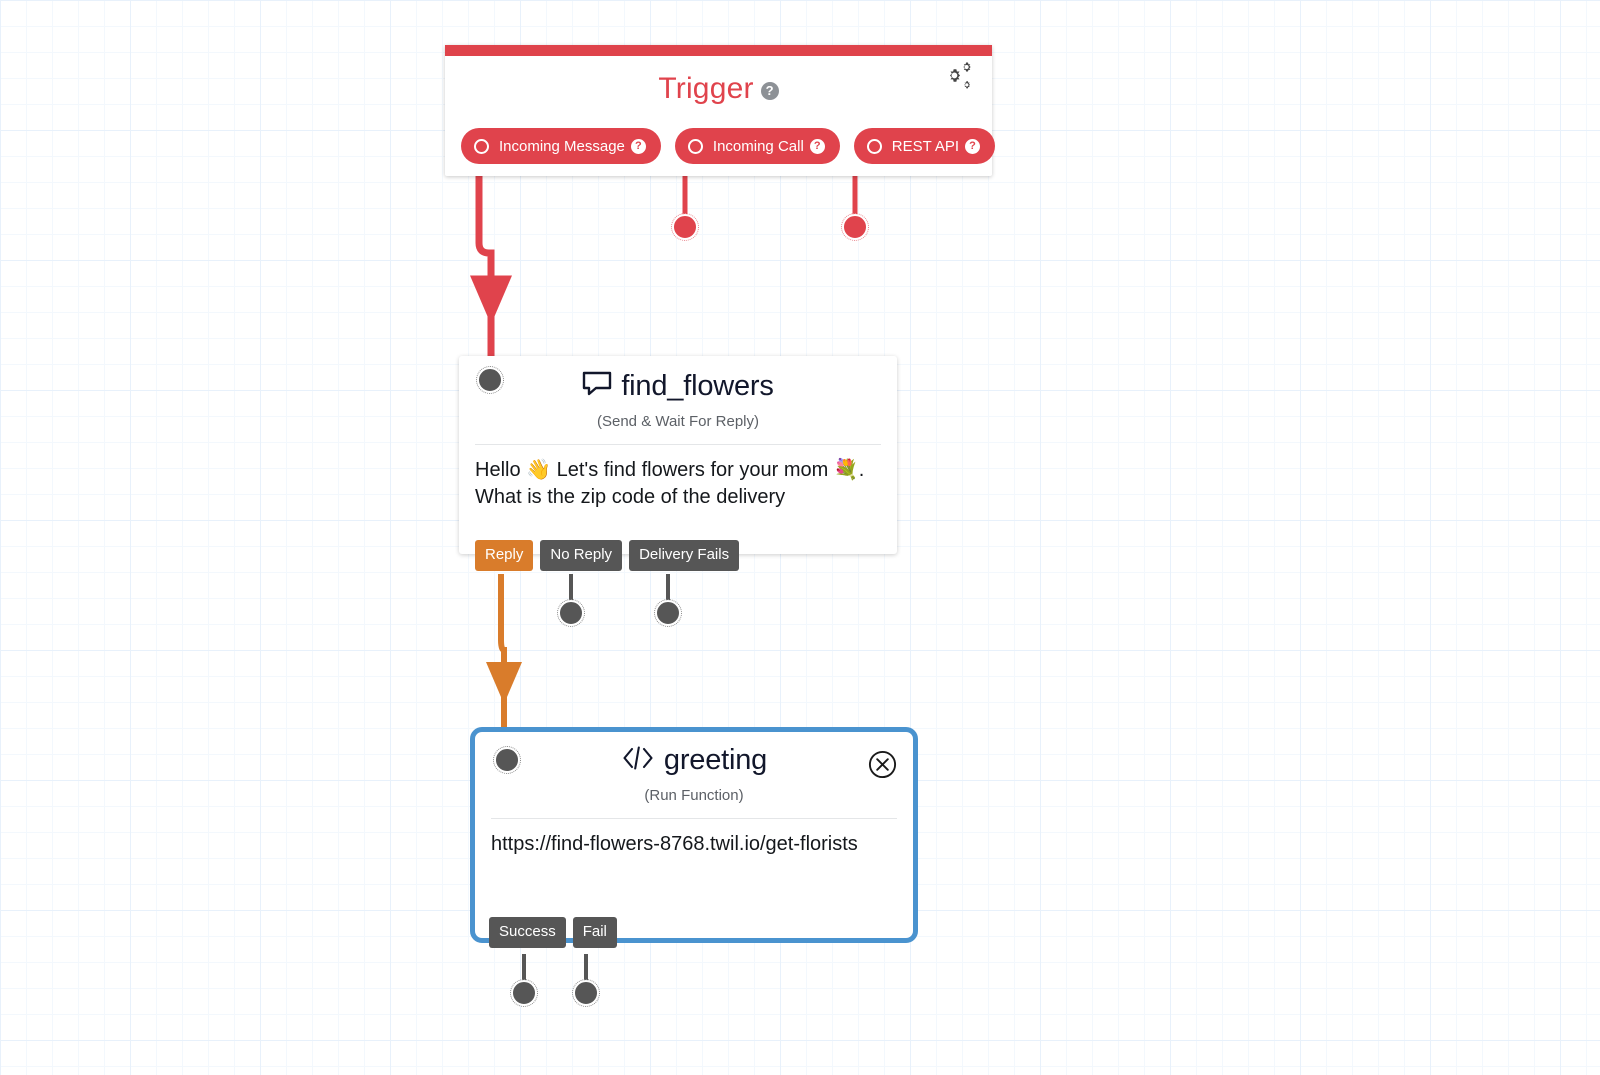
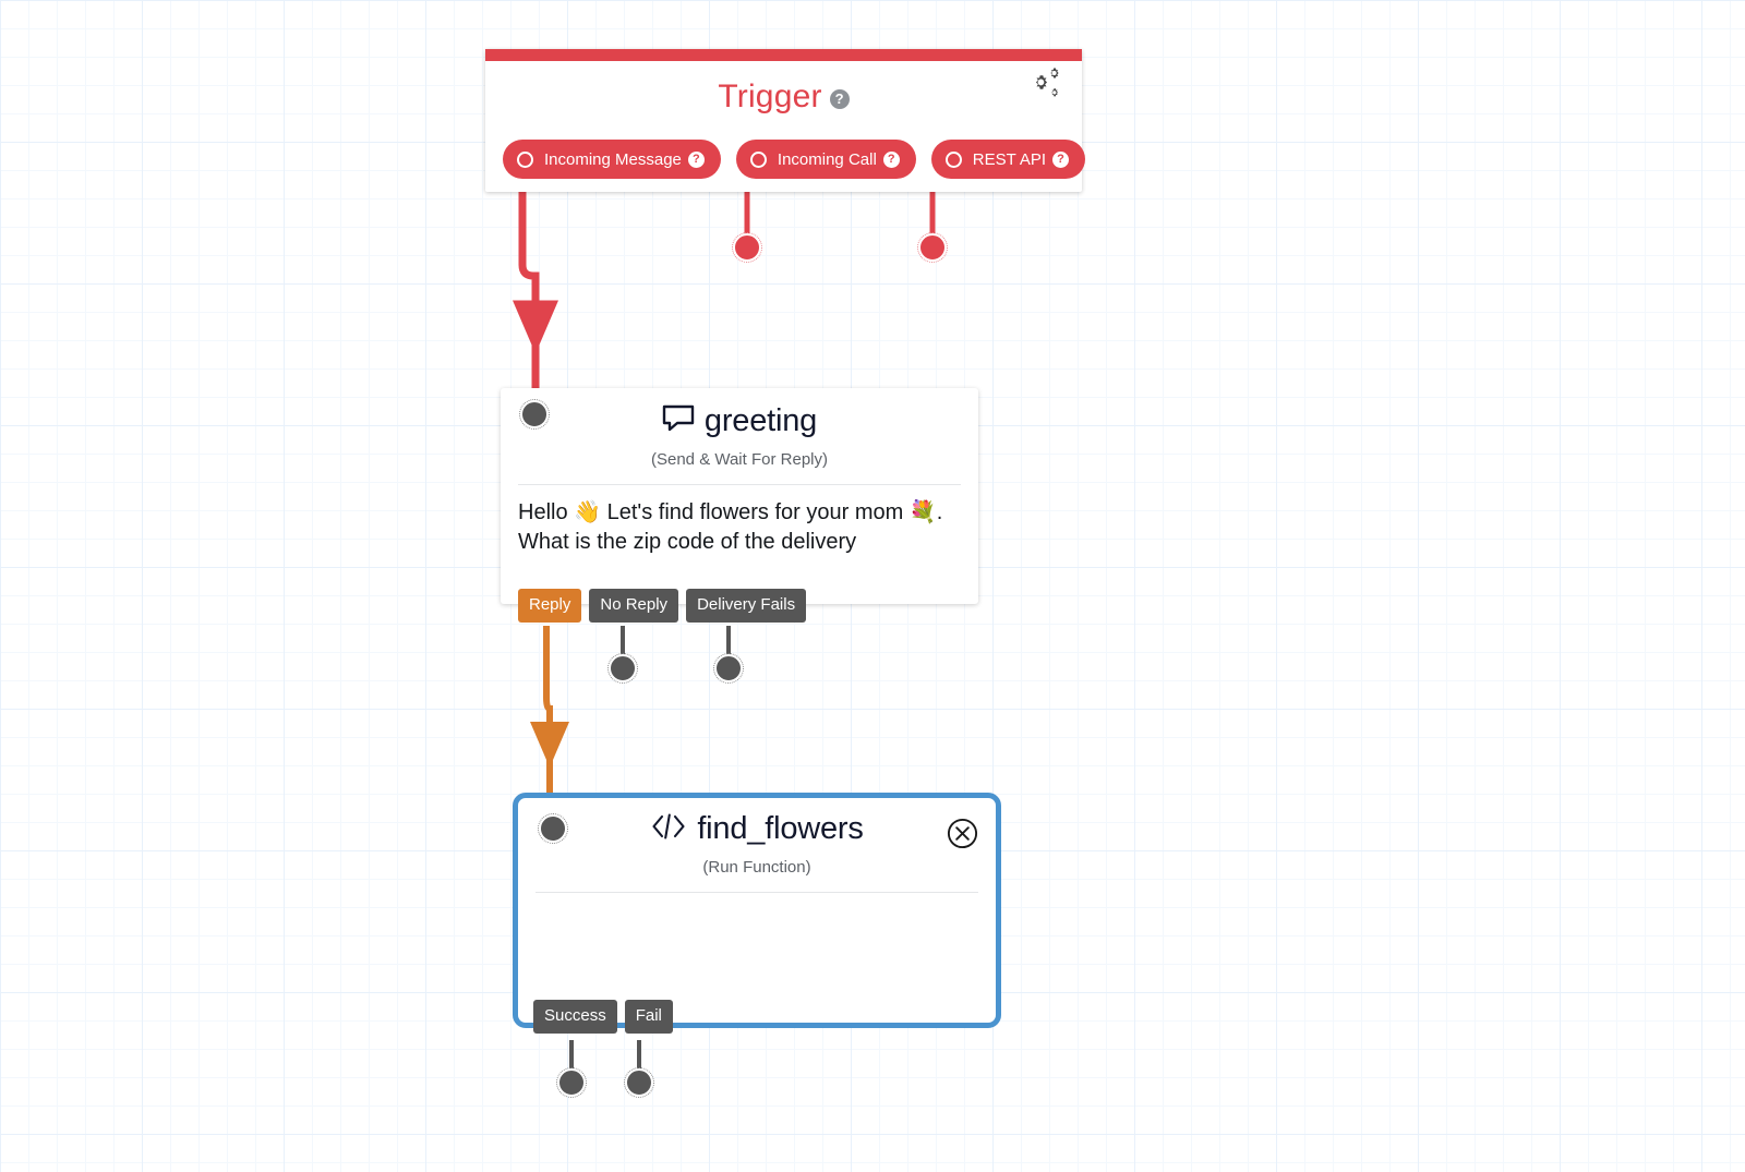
  Trigger ?
  Incoming Message
  ?
  Incoming Call
  ?
  REST API
  ?
- find_flowers
+ greeting
  (Send & Wait For Reply)
  Hello 👋 Let's find flowers for your mom 💐. What is the zip code of the delivery
  Reply
  No Reply
  Delivery Fails
- greeting
+ find_flowers
  (Run Function)
- https://find-flowers-8768.twil.io/get-florists
  Success
  Fail
